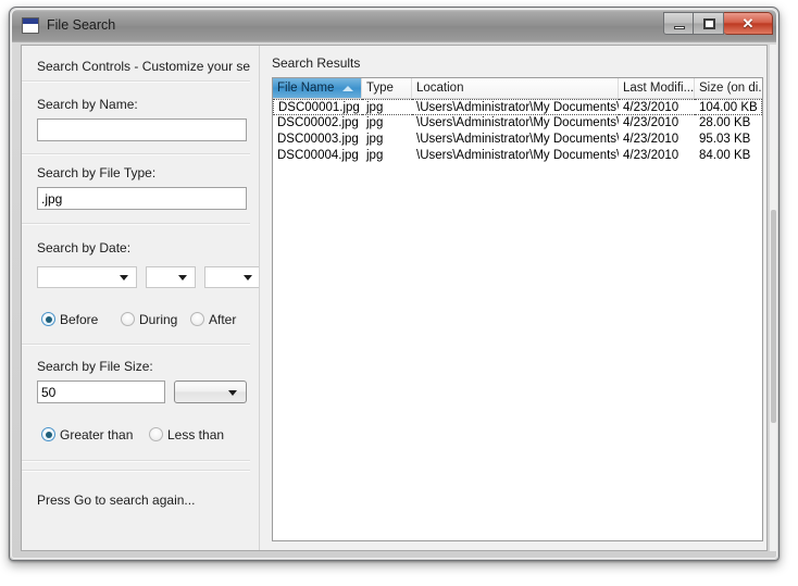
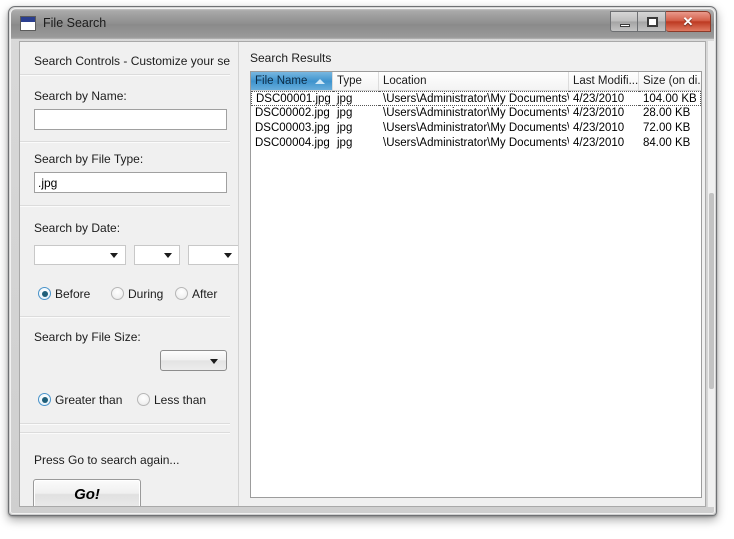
  File Search
  ✕
  Search Controls - Customize your se
  Search by Name:
  Search by File Type:
  .jpg
  Search by Date:
  Before
  During
  After
  Search by File Size:
- 50
  Greater than
  Less than
  Press Go to search again...
+ Go!
  Search Results
  File Name
  Type
  Location
  Last Modifi...
  Size (on di.
  DSC00001.jpg
  jpg
  \Users\Administrator\My Documents\
  4/23/2010
  104.00 KB
  DSC00002.jpg
  jpg
  \Users\Administrator\My Documents\
  4/23/2010
  28.00 KB
  DSC00003.jpg
  jpg
  \Users\Administrator\My Documents\
  4/23/2010
- 95.03 KB
+ 72.00 KB
  DSC00004.jpg
  jpg
  \Users\Administrator\My Documents\
  4/23/2010
  84.00 KB
